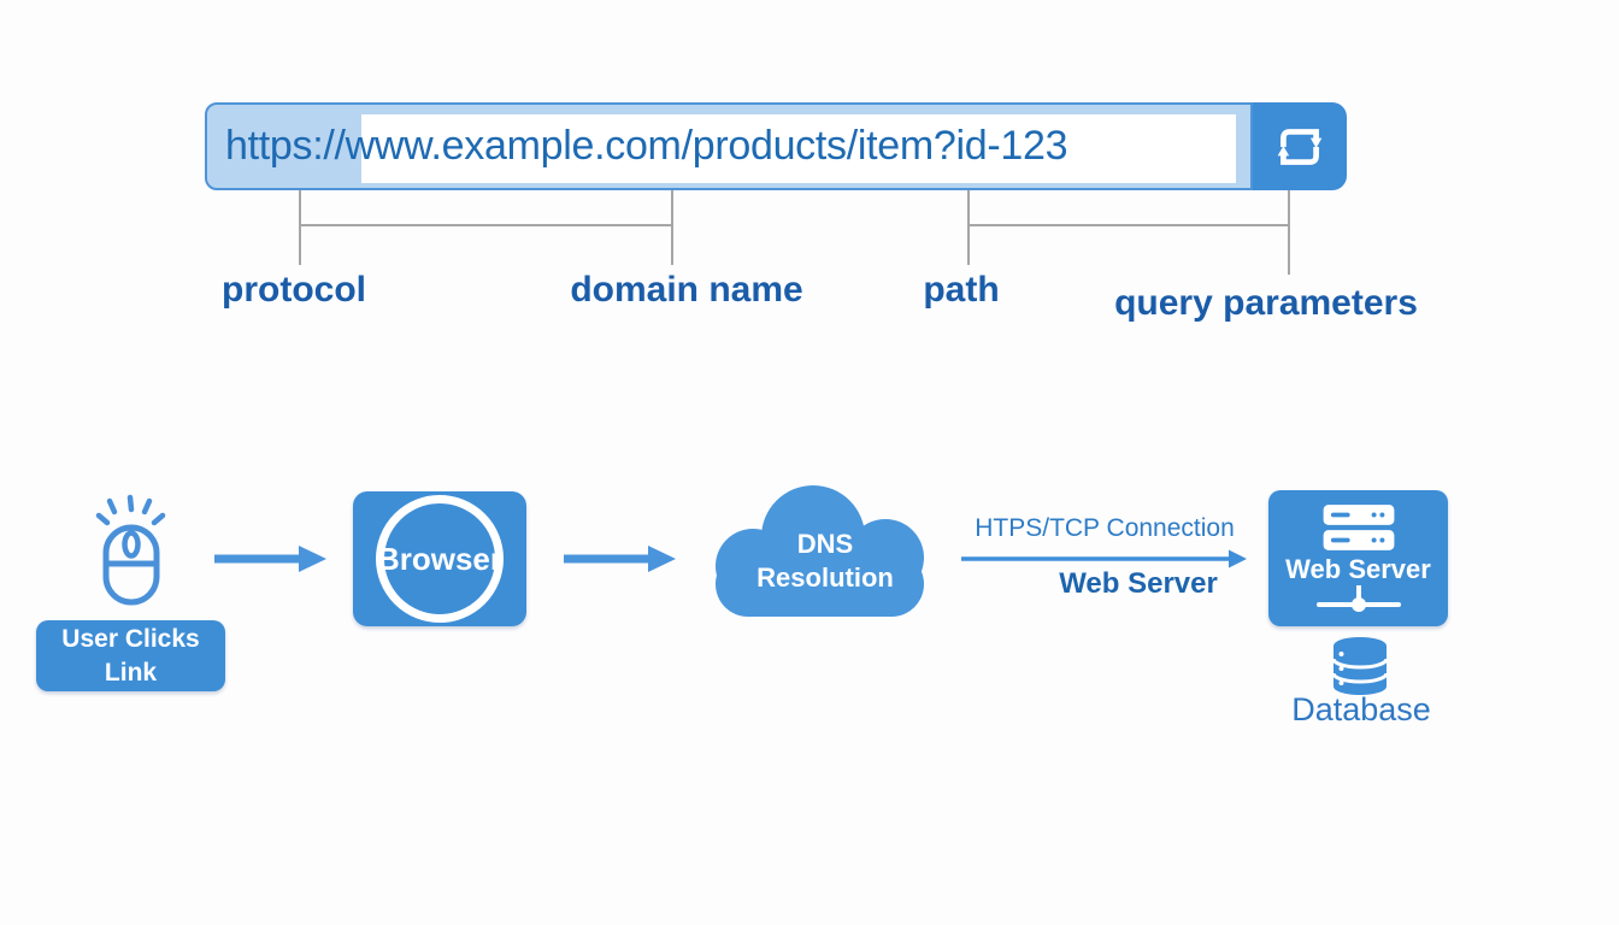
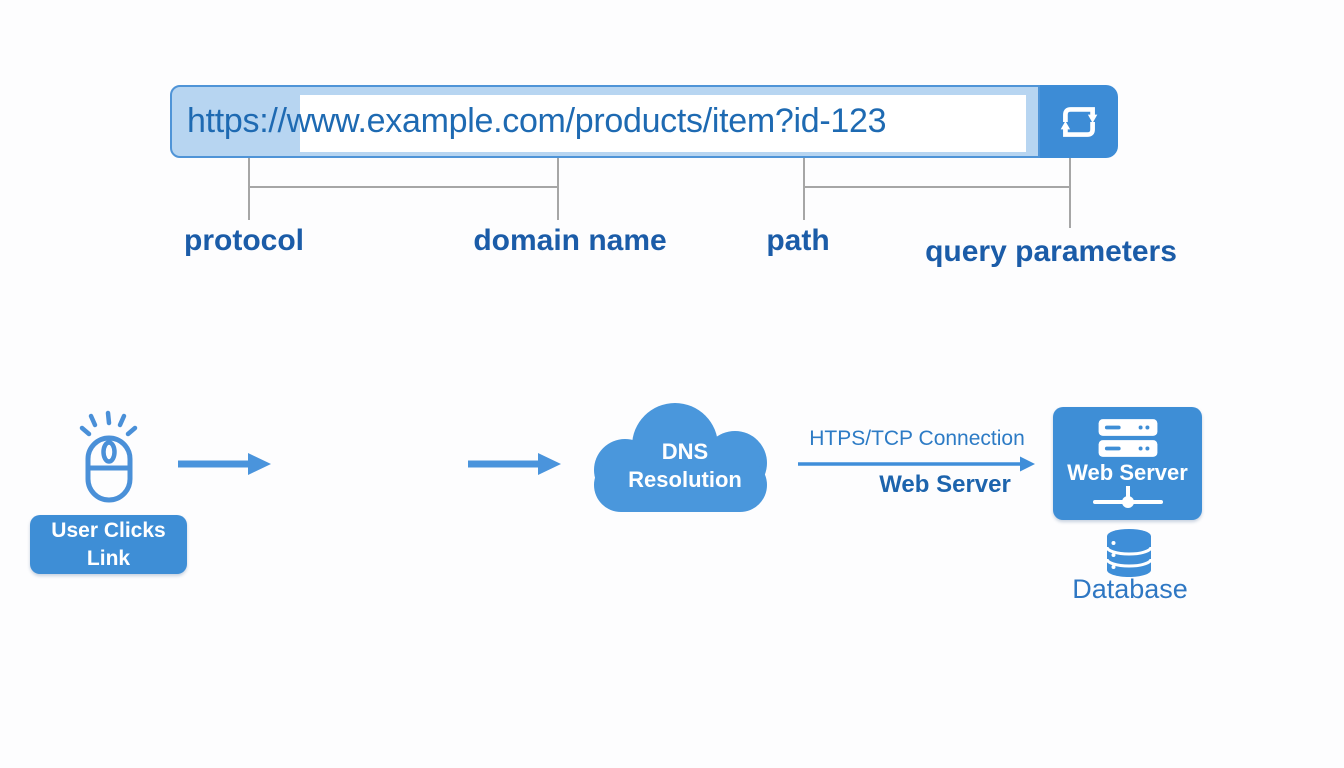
  https://www.example.com/products/item?id-123
  protocol
  domain name
  path
  query parameters
  User Clicks Link
- Browser
  DNS
  Resolution
  HTPS/TCP Connection
  Web Server
  Web Server
  Database
